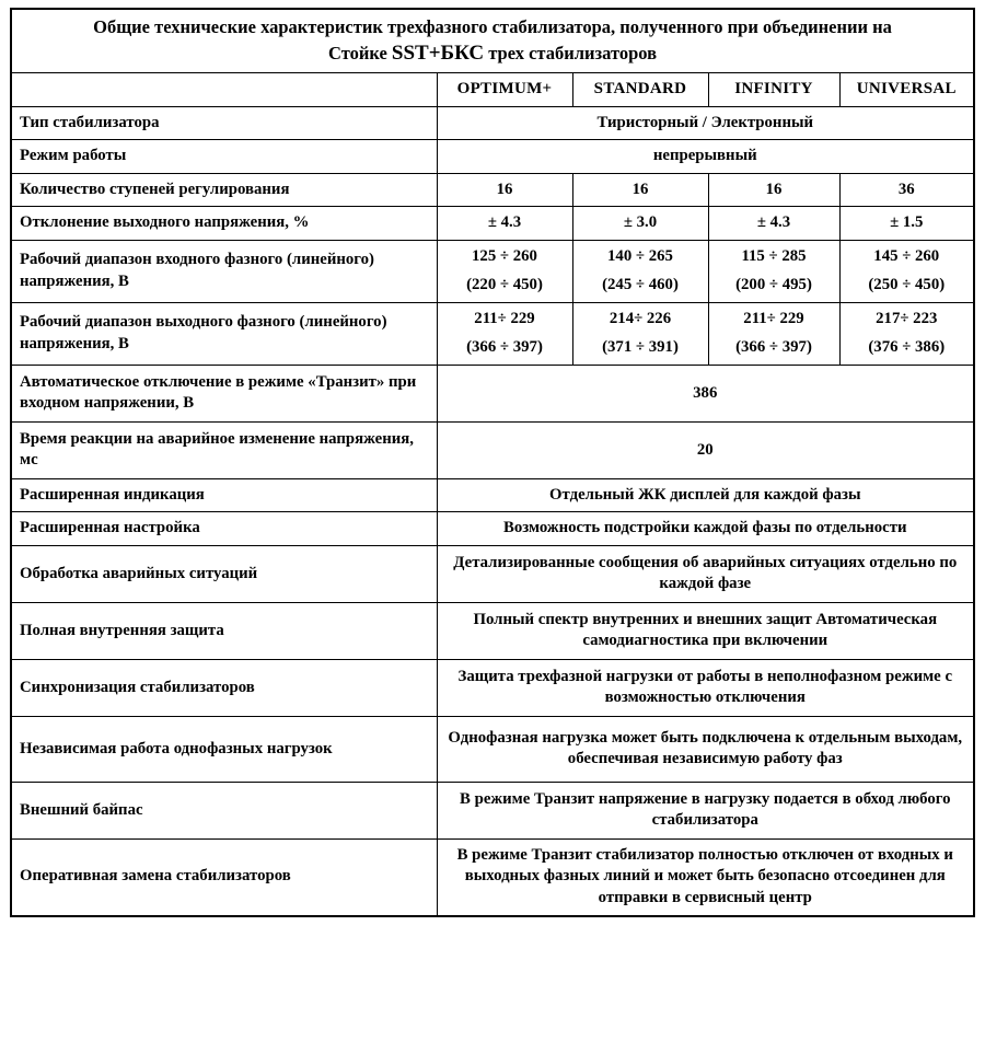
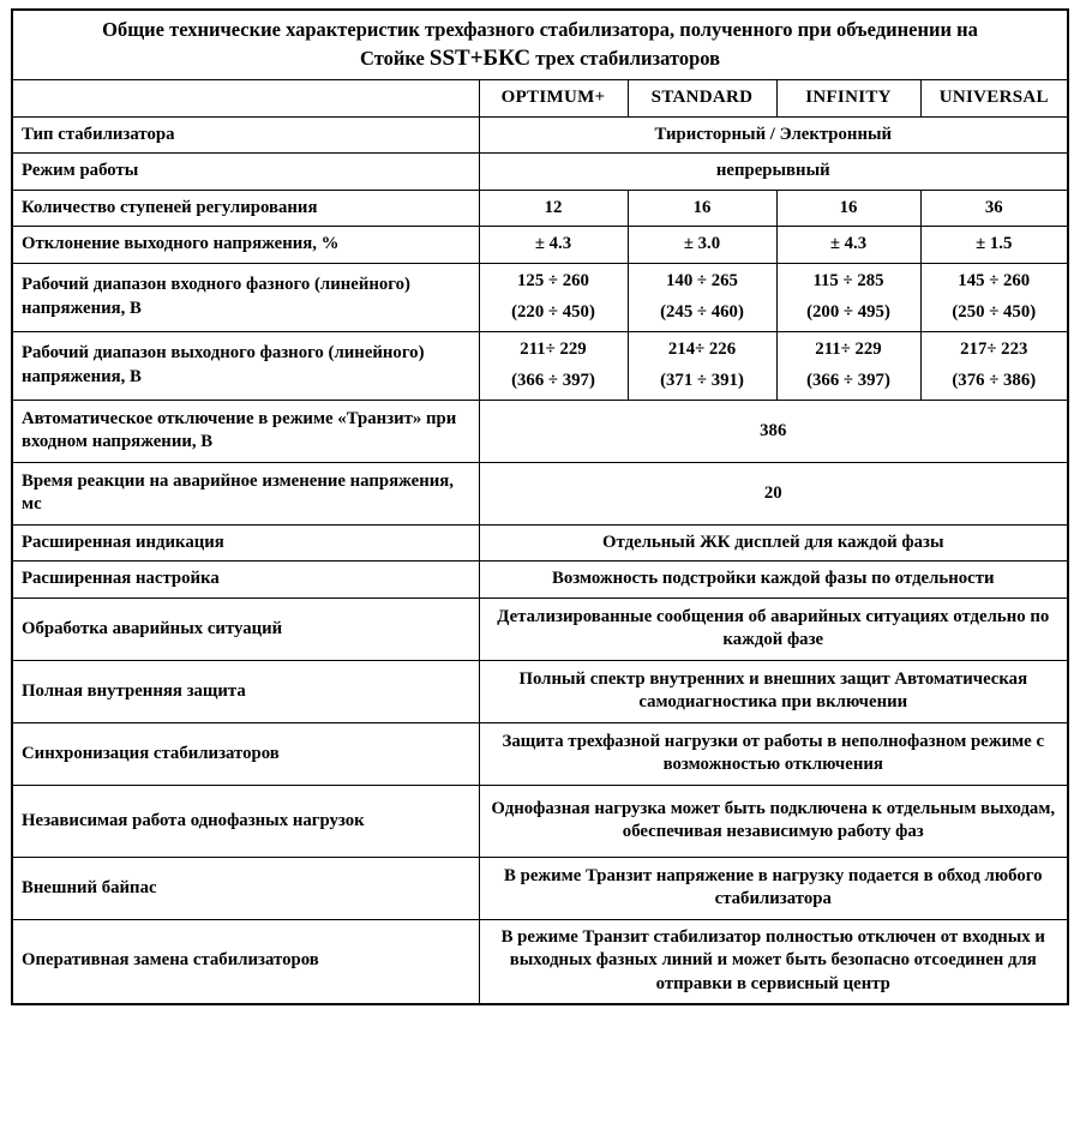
  Общие технические характеристик трехфазного стабилизатора, полученного при объединении на Стойке SST+БКС трех стабилизаторов
  	OPTIMUM+	STANDARD	INFINITY	UNIVERSAL
  Тип стабилизатора	Тиристорный / Электронный
  Режим работы	непрерывный
- Количество ступеней регулирования	16	16	16	36
+ Количество ступеней регулирования	12	16	16	36
  Отклонение выходного напряжения, %	± 4.3	± 3.0	± 4.3	± 1.5
  Рабочий диапазон входного фазного (линейного) напряжения, В	125 ÷ 260 (220 ÷ 450)	140 ÷ 265 (245 ÷ 460)	115 ÷ 285 (200 ÷ 495)	145 ÷ 260 (250 ÷ 450)
  Рабочий диапазон выходного фазного (линейного) напряжения, В	211÷ 229 (366 ÷ 397)	214÷ 226 (371 ÷ 391)	211÷ 229 (366 ÷ 397)	217÷ 223 (376 ÷ 386)
  Автоматическое отключение в режиме «Транзит» при входном напряжении, В	386
  Время реакции на аварийное изменение напряжения, мс	20
  Расширенная индикация	Отдельный ЖК дисплей для каждой фазы
  Расширенная настройка	Возможность подстройки каждой фазы по отдельности
  Обработка аварийных ситуаций	Детализированные сообщения об аварийных ситуациях отдельно по каждой фазе
  Полная внутренняя защита	Полный спектр внутренних и внешних защит Автоматическая самодиагностика при включении
  Синхронизация стабилизаторов	Защита трехфазной нагрузки от работы в неполнофазном режиме с возможностью отключения
  Независимая работа однофазных нагрузок	Однофазная нагрузка может быть подключена к отдельным выходам, обеспечивая независимую работу фаз
  Внешний байпас	В режиме Транзит напряжение в нагрузку подается в обход любого стабилизатора
  Оперативная замена стабилизаторов	В режиме Транзит стабилизатор полностью отключен от входных и выходных фазных линий и может быть безопасно отсоединен для отправки в сервисный центр
